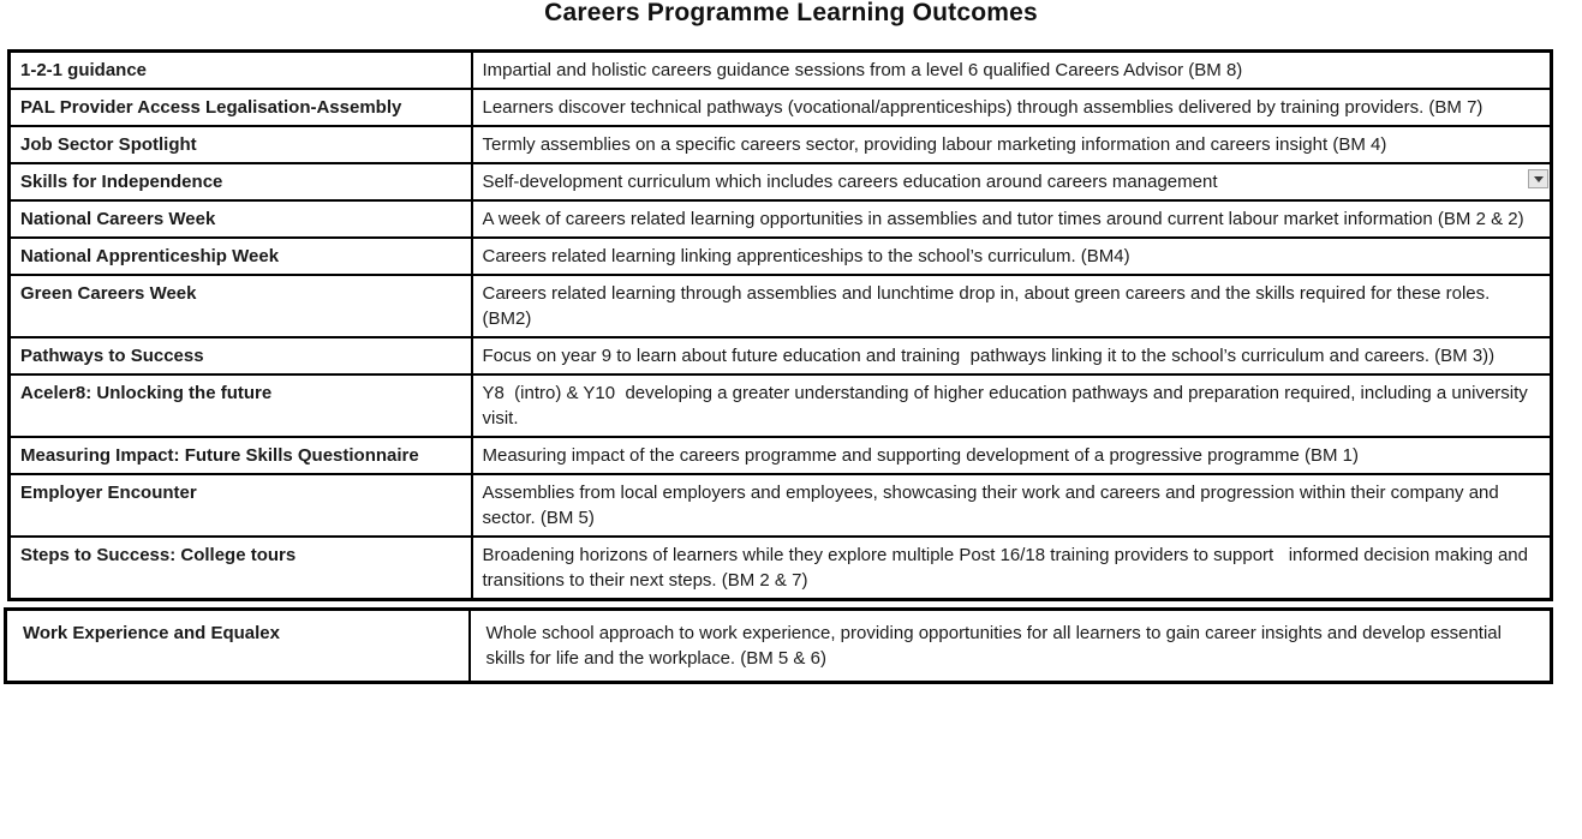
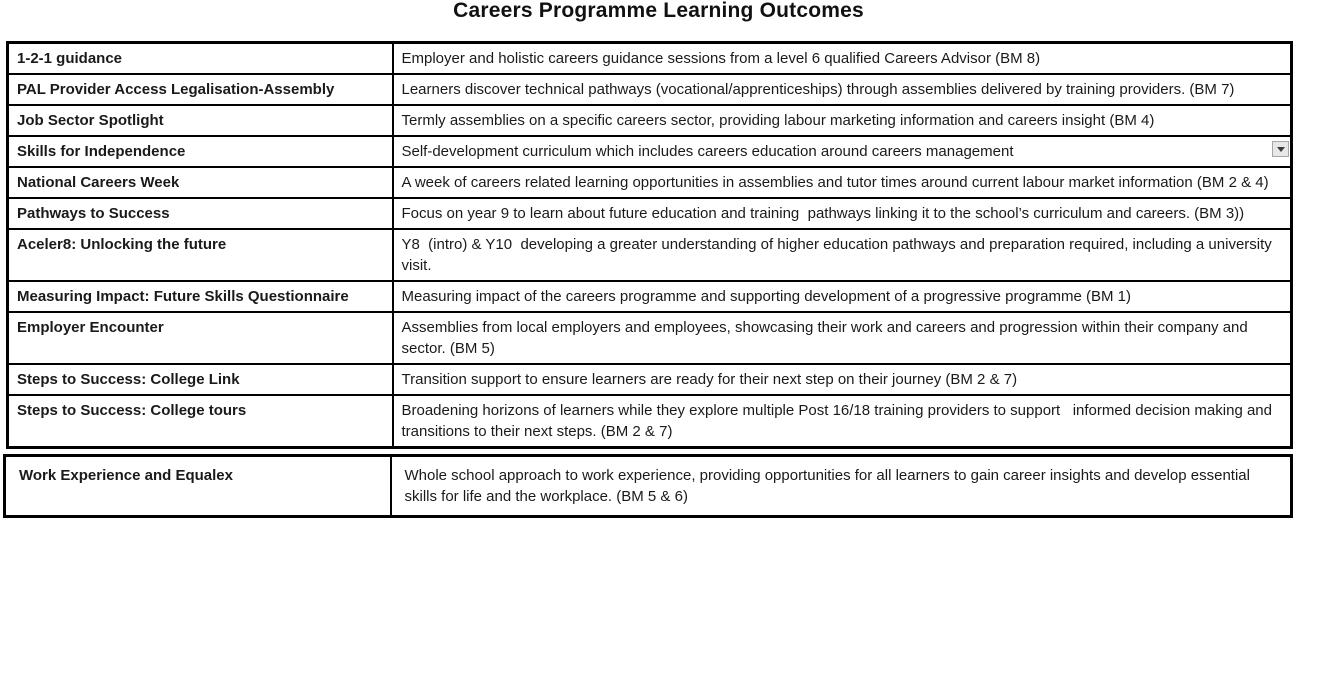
  Careers Programme Learning Outcomes
- 1-2-1 guidance	Impartial and holistic careers guidance sessions from a level 6 qualified Careers Advisor (BM 8)
+ 1-2-1 guidance	Employer and holistic careers guidance sessions from a level 6 qualified Careers Advisor (BM 8)
  PAL Provider Access Legalisation-Assembly	Learners discover technical pathways (vocational/apprenticeships) through assemblies delivered by training providers. (BM 7)
  Job Sector Spotlight	Termly assemblies on a specific careers sector, providing labour marketing information and careers insight (BM 4)
  Skills for Independence	Self-development curriculum which includes careers education around careers management
- National Careers Week	A week of careers related learning opportunities in assemblies and tutor times around current labour market information (BM 2 & 2)
+ National Careers Week	A week of careers related learning opportunities in assemblies and tutor times around current labour market information (BM 2 & 4)
- National Apprenticeship Week	Careers related learning linking apprenticeships to the school’s curriculum. (BM4)
- Green Careers Week	Careers related learning through assemblies and lunchtime drop in, about green careers and the skills required for these roles. (BM2)
  Pathways to Success	Focus on year 9 to learn about future education and training pathways linking it to the school’s curriculum and careers. (BM 3))
  Aceler8: Unlocking the future	Y8 (intro) & Y10 developing a greater understanding of higher education pathways and preparation required, including a university visit.
  Measuring Impact: Future Skills Questionnaire	Measuring impact of the careers programme and supporting development of a progressive programme (BM 1)
  Employer Encounter	Assemblies from local employers and employees, showcasing their work and careers and progression within their company and sector. (BM 5)
+ Steps to Success: College Link	Transition support to ensure learners are ready for their next step on their journey (BM 2 & 7)
  Steps to Success: College tours	Broadening horizons of learners while they explore multiple Post 16/18 training providers to support informed decision making and transitions to their next steps. (BM 2 & 7)
  Work Experience and Equalex	Whole school approach to work experience, providing opportunities for all learners to gain career insights and develop essential skills for life and the workplace. (BM 5 & 6)
